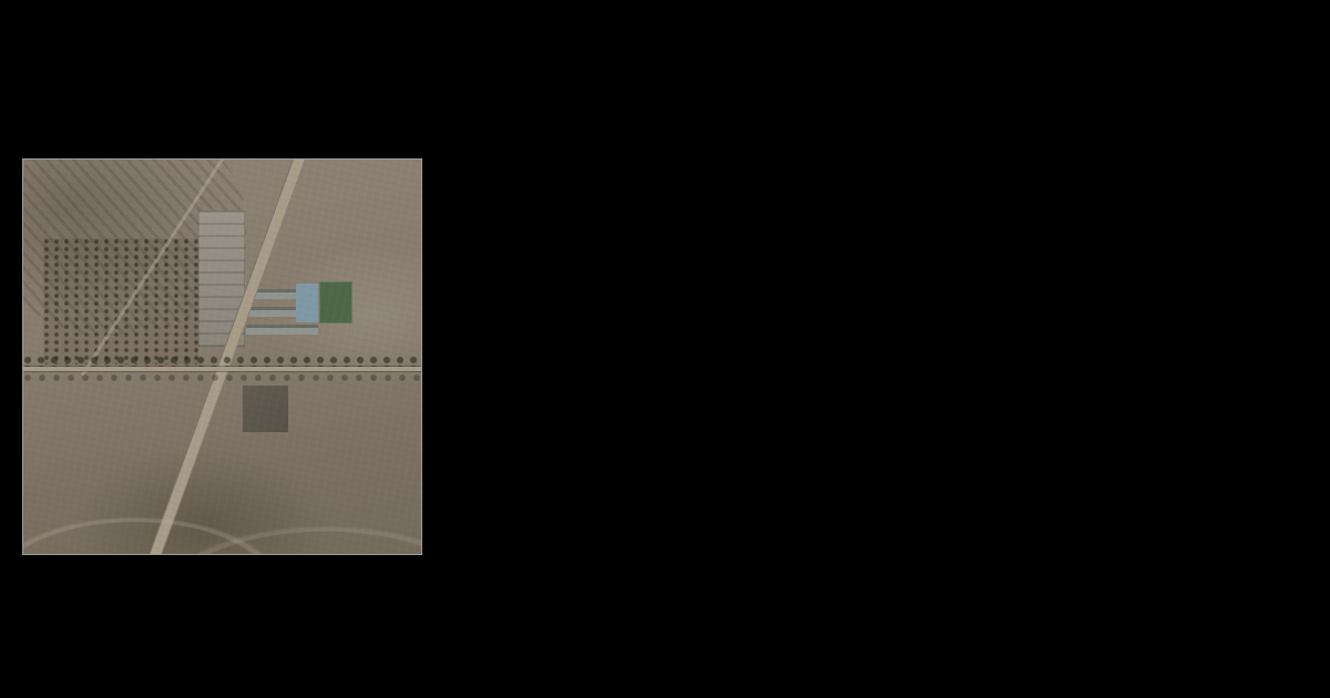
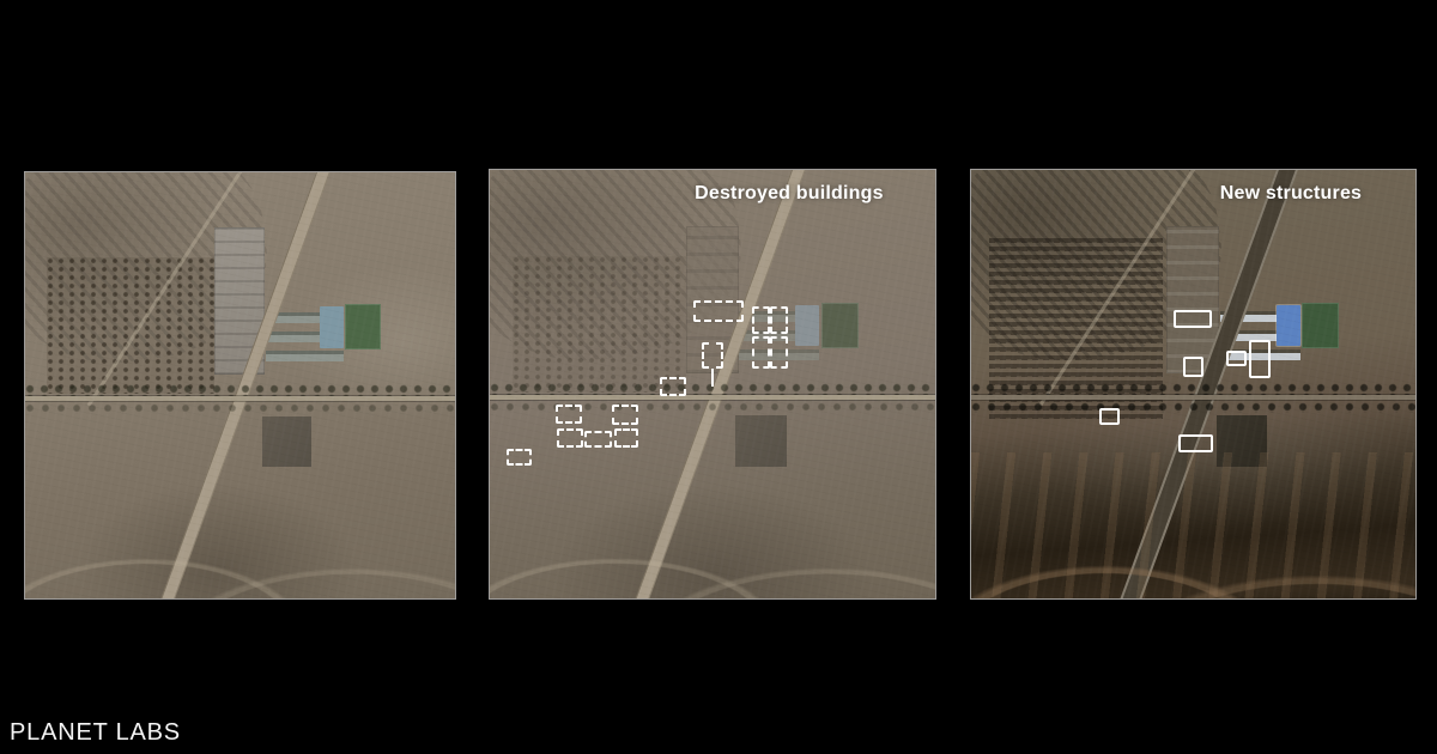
+ Destroyed buildings
+ New structures
+ PLANET LABS
